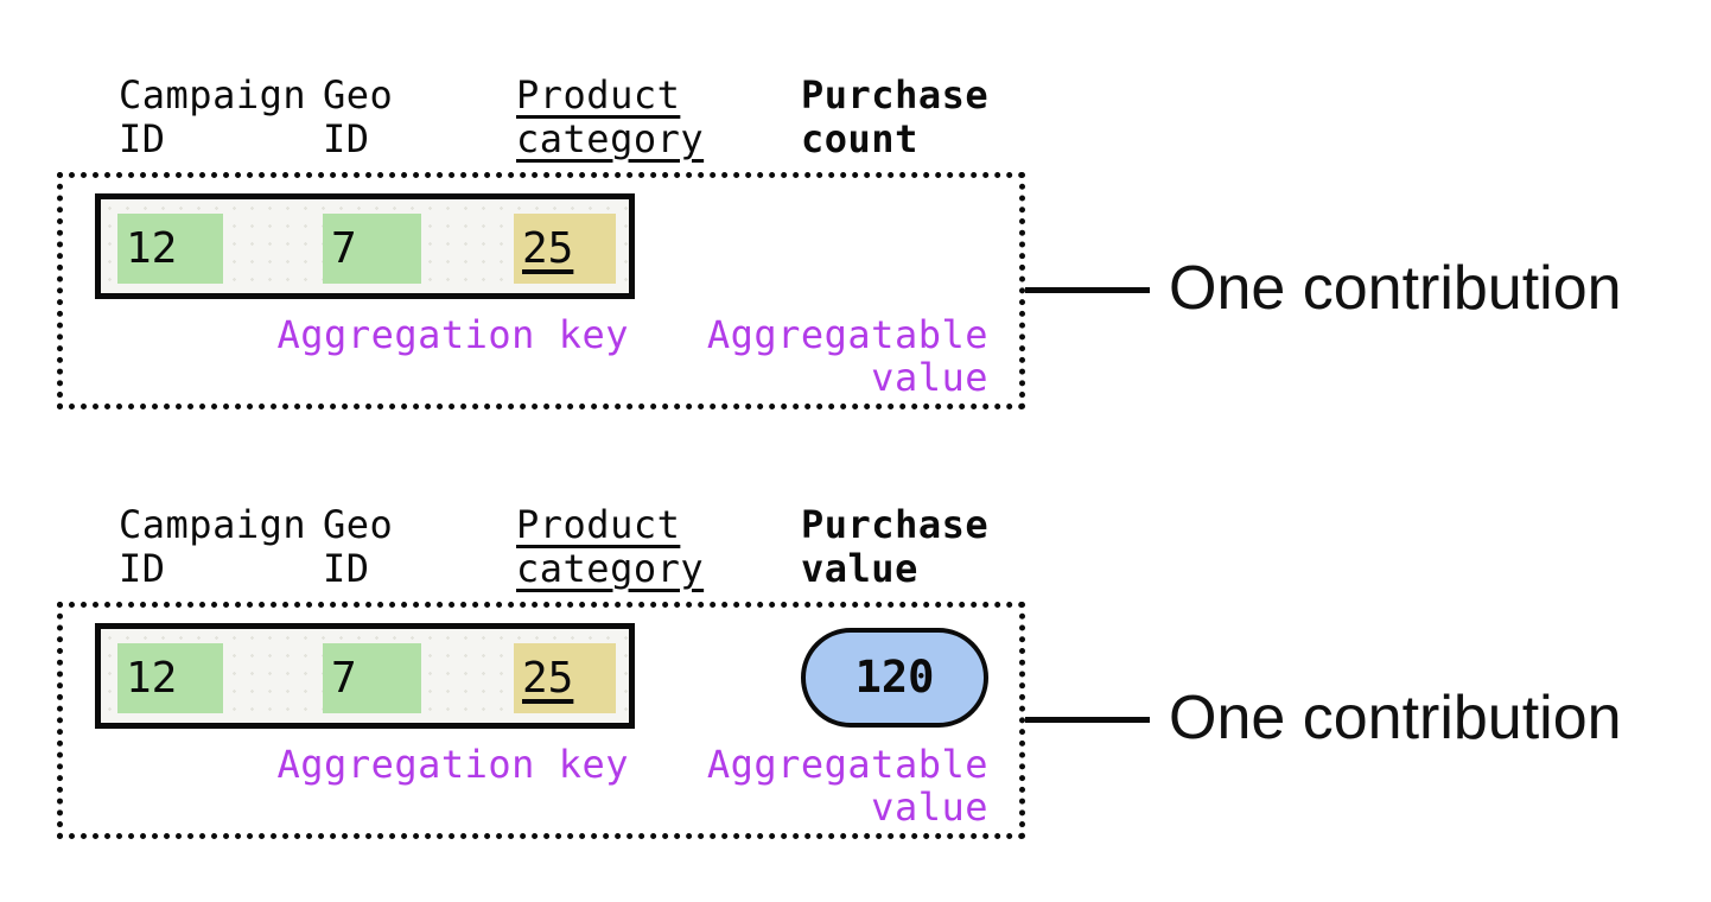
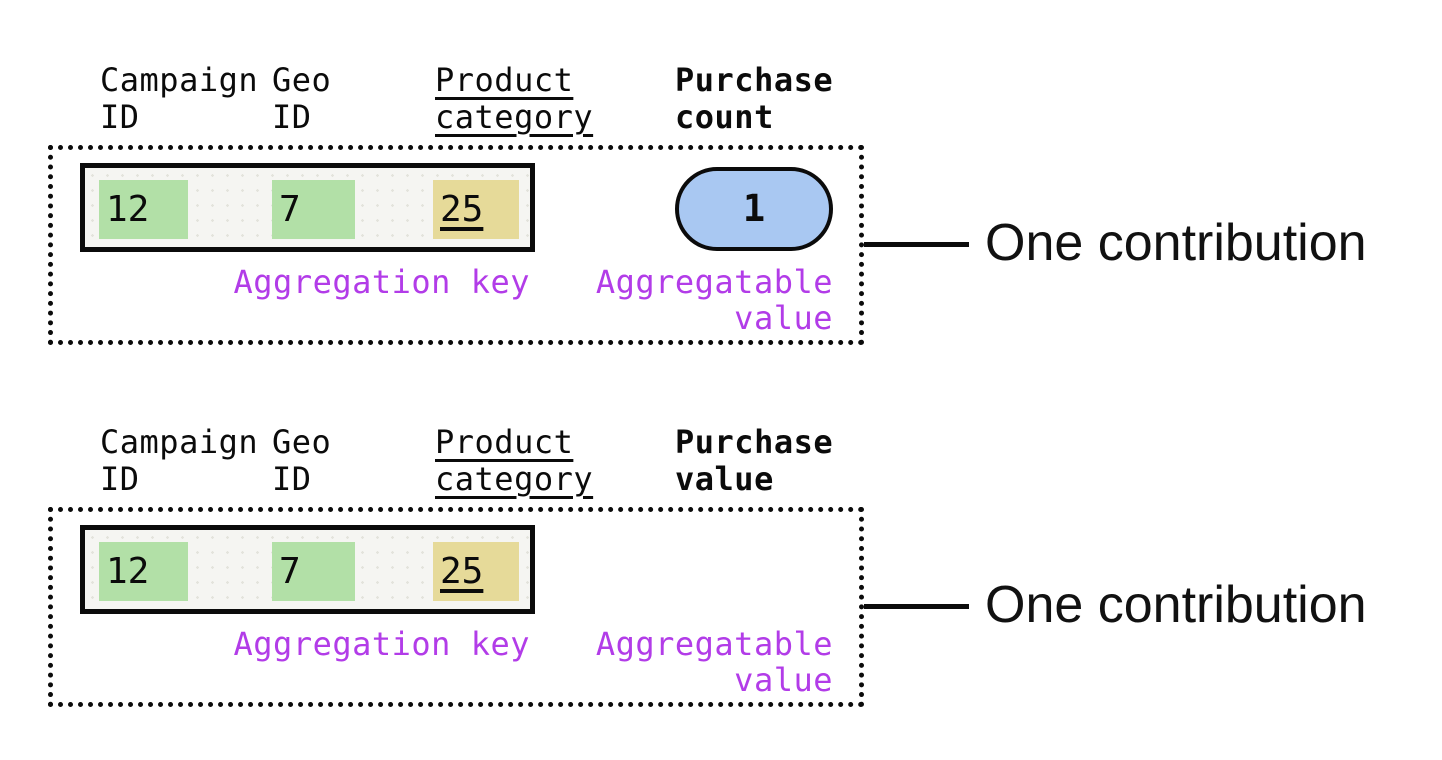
  Campaign
  ID
  Geo
  ID
  Product
  category
  Purchase
  count
  12
  7
  25
+ 1
  Aggregation key
  Aggregatable
  value
  One contribution
  Campaign
  ID
  Geo
  ID
  Product
  category
  Purchase
  value
  12
  7
  25
- 120
  Aggregation key
  Aggregatable
  value
  One contribution
